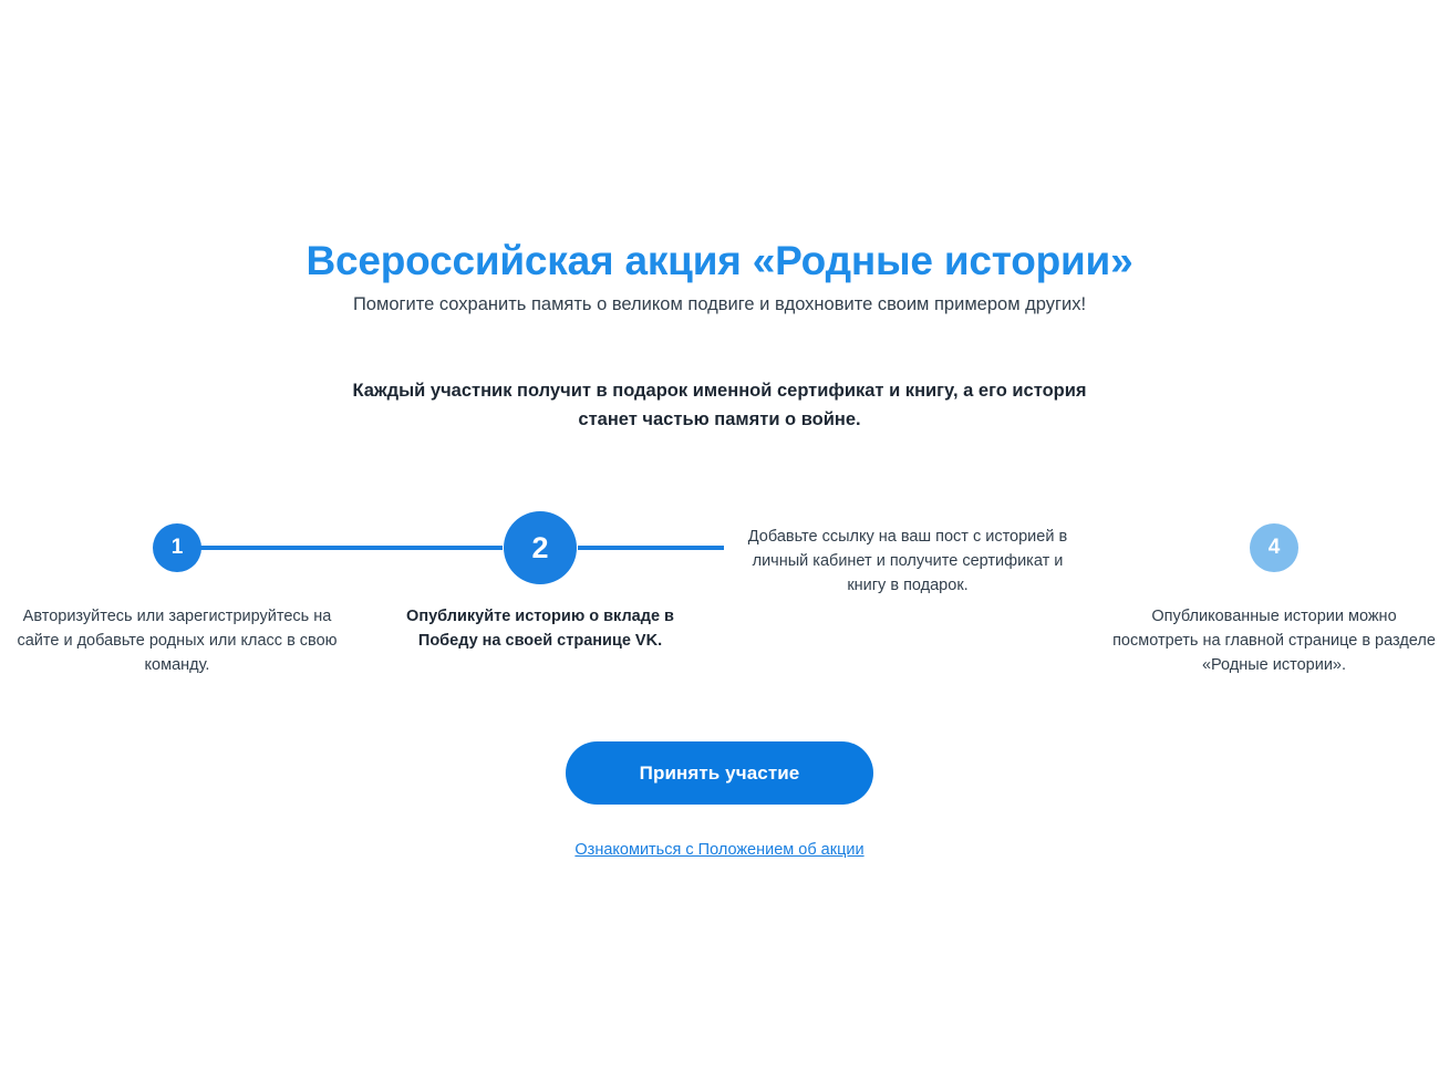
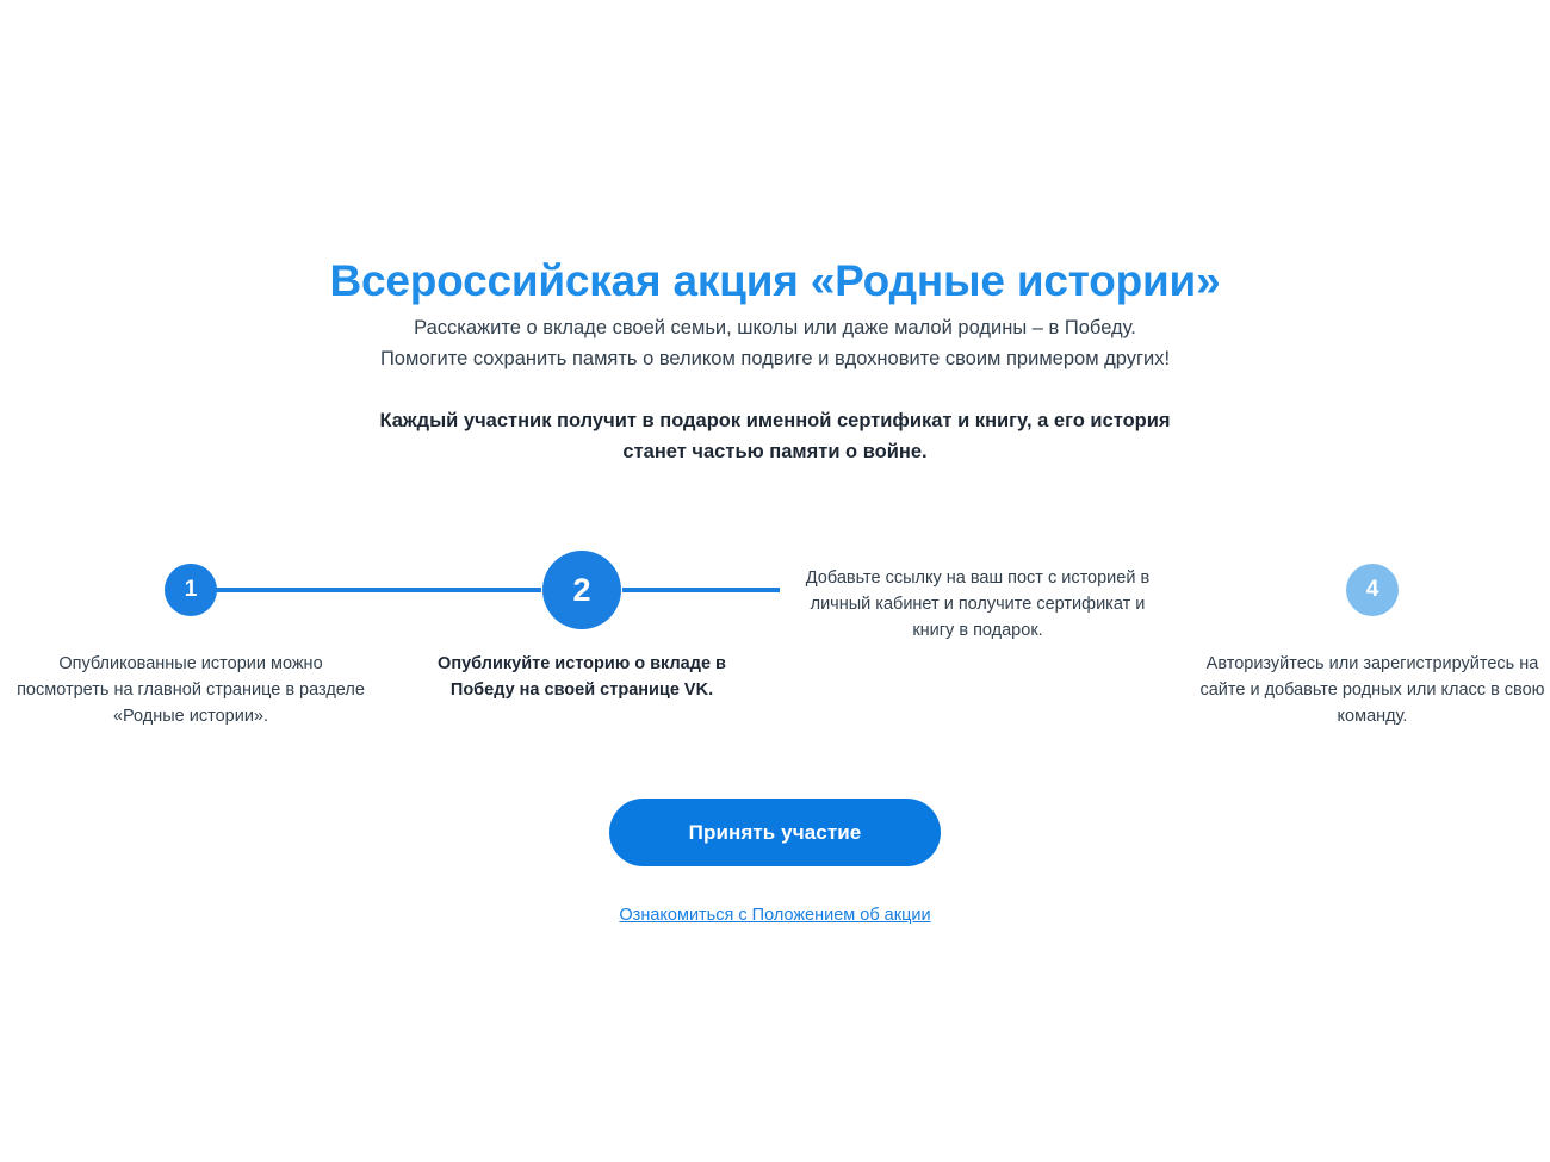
  Всероссийская акция «Родные истории»
+ Расскажите о вкладе своей семьи, школы или даже малой родины – в Победу.
  Помогите сохранить память о великом подвиге и вдохновите своим примером других!
  Каждый участник получит в подарок именной сертификат и книгу, а его история
  станет частью памяти о войне.
  1
- Авторизуйтесь или зарегистрируйтесь на сайте и добавьте родных или класс в свою команду.
+ Опубликованные истории можно посмотреть на главной странице в разделе «Родные истории».
  2
  Опубликуйте историю о вкладе в Победу на своей странице VK.
  Добавьте ссылку на ваш пост с историей в личный кабинет и получите сертификат и книгу в подарок.
  4
- Опубликованные истории можно посмотреть на главной странице в разделе «Родные истории».
+ Авторизуйтесь или зарегистрируйтесь на сайте и добавьте родных или класс в свою команду.
  Принять участие
  Ознакомиться с Положением об акции
